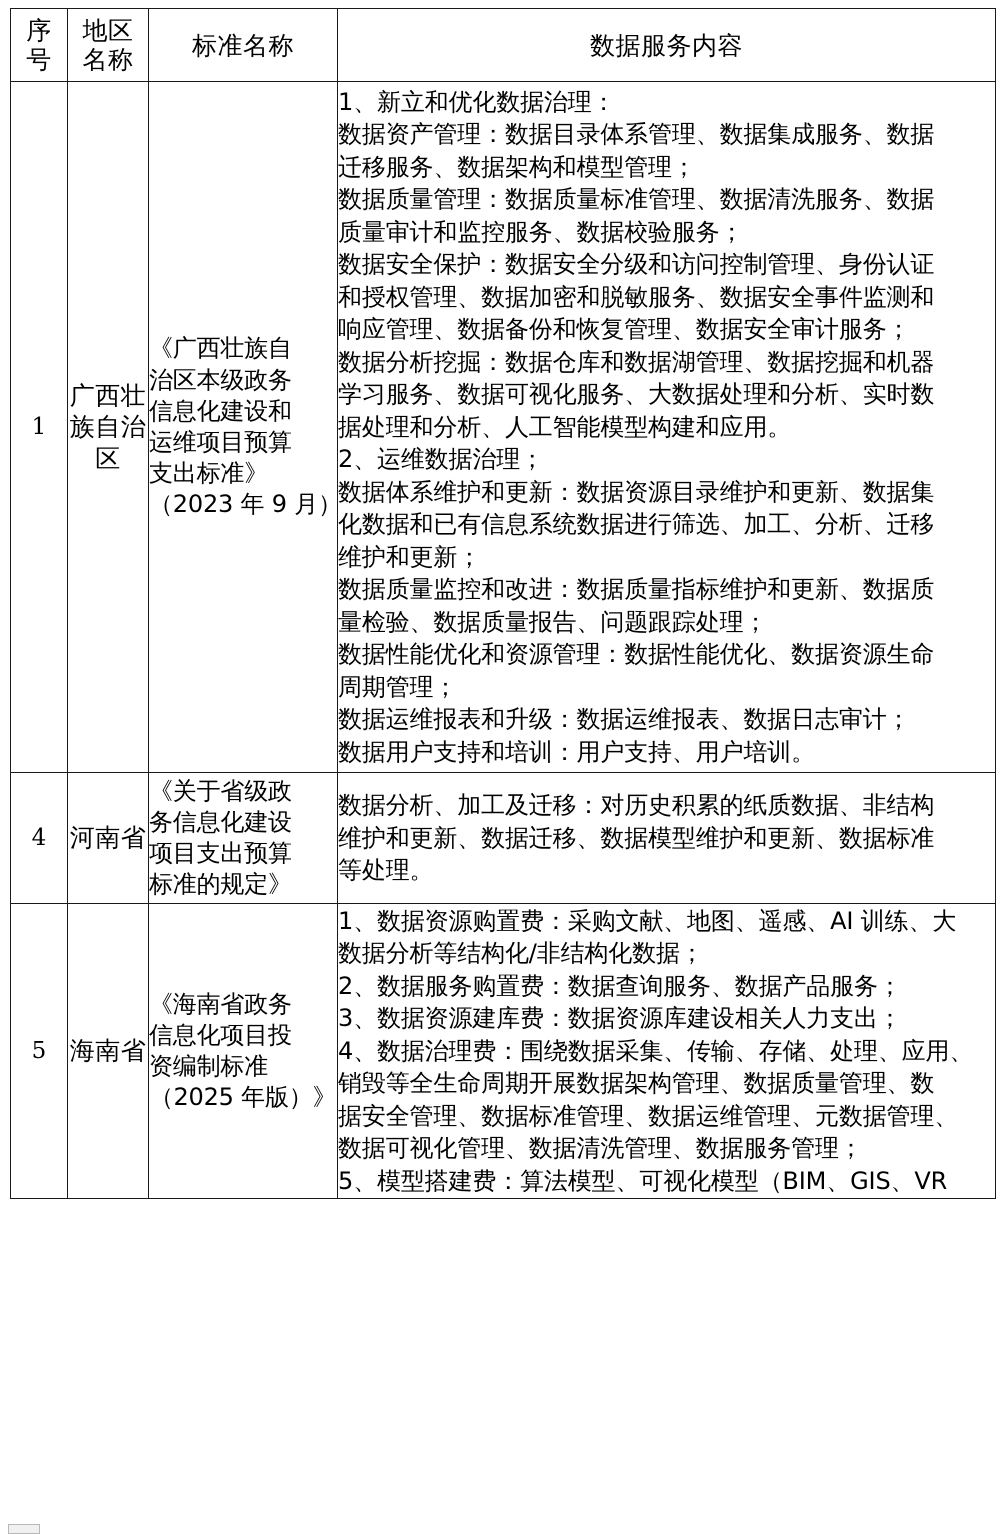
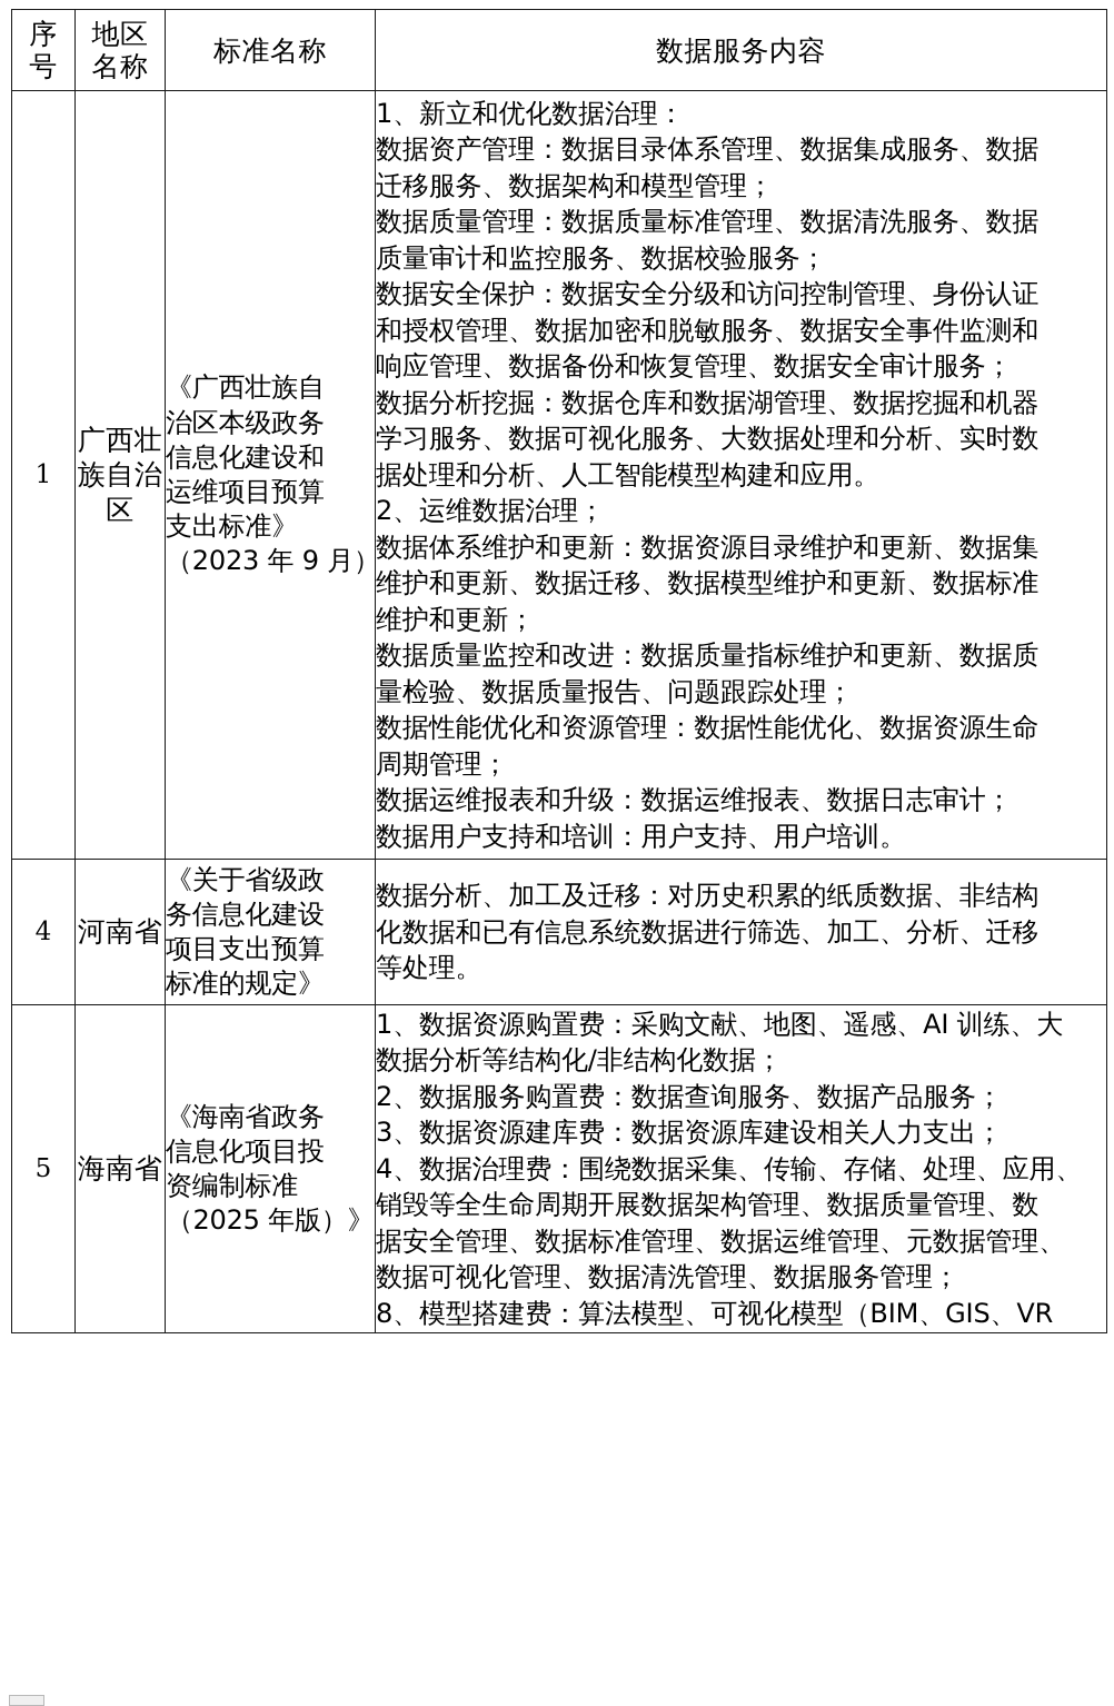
  序 号	地区 名称	标准名称	数据服务内容
- 1	广西壮族自治区	《广西壮族自 治区本级政务 信息化建设和 运维项目预算 支出标准》 （2023 年 9 月）	1、新立和优化数据治理： 数据资产管理：数据目录体系管理、数据集成服务、数据 迁移服务、数据架构和模型管理； 数据质量管理：数据质量标准管理、数据清洗服务、数据 质量审计和监控服务、数据校验服务； 数据安全保护：数据安全分级和访问控制管理、身份认证 和授权管理、数据加密和脱敏服务、数据安全事件监测和 响应管理、数据备份和恢复管理、数据安全审计服务； 数据分析挖掘：数据仓库和数据湖管理、数据挖掘和机器 学习服务、数据可视化服务、大数据处理和分析、实时数 据处理和分析、人工智能模型构建和应用。 2、运维数据治理； 数据体系维护和更新：数据资源目录维护和更新、数据集 化数据和已有信息系统数据进行筛选、加工、分析、迁移 维护和更新； 数据质量监控和改进：数据质量指标维护和更新、数据质 量检验、数据质量报告、问题跟踪处理； 数据性能优化和资源管理：数据性能优化、数据资源生命 周期管理； 数据运维报表和升级：数据运维报表、数据日志审计； 数据用户支持和培训：用户支持、用户培训。
+ 1	广西壮族自治区	《广西壮族自 治区本级政务 信息化建设和 运维项目预算 支出标准》 （2023 年 9 月）	1、新立和优化数据治理： 数据资产管理：数据目录体系管理、数据集成服务、数据 迁移服务、数据架构和模型管理； 数据质量管理：数据质量标准管理、数据清洗服务、数据 质量审计和监控服务、数据校验服务； 数据安全保护：数据安全分级和访问控制管理、身份认证 和授权管理、数据加密和脱敏服务、数据安全事件监测和 响应管理、数据备份和恢复管理、数据安全审计服务； 数据分析挖掘：数据仓库和数据湖管理、数据挖掘和机器 学习服务、数据可视化服务、大数据处理和分析、实时数 据处理和分析、人工智能模型构建和应用。 2、运维数据治理； 数据体系维护和更新：数据资源目录维护和更新、数据集 维护和更新、数据迁移、数据模型维护和更新、数据标准 维护和更新； 数据质量监控和改进：数据质量指标维护和更新、数据质 量检验、数据质量报告、问题跟踪处理； 数据性能优化和资源管理：数据性能优化、数据资源生命 周期管理； 数据运维报表和升级：数据运维报表、数据日志审计； 数据用户支持和培训：用户支持、用户培训。
- 4	河南省	《关于省级政 务信息化建设 项目支出预算 标准的规定》	数据分析、加工及迁移：对历史积累的纸质数据、非结构 维护和更新、数据迁移、数据模型维护和更新、数据标准 等处理。
+ 4	河南省	《关于省级政 务信息化建设 项目支出预算 标准的规定》	数据分析、加工及迁移：对历史积累的纸质数据、非结构 化数据和已有信息系统数据进行筛选、加工、分析、迁移 等处理。
- 5	海南省	《海南省政务 信息化项目投 资编制标准 （2025 年版）》	1、数据资源购置费：采购文献、地图、遥感、AI 训练、大 数据分析等结构化/非结构化数据； 2、数据服务购置费：数据查询服务、数据产品服务； 3、数据资源建库费：数据资源库建设相关人力支出； 4、数据治理费：围绕数据采集、传输、存储、处理、应用、 销毁等全生命周期开展数据架构管理、数据质量管理、数 据安全管理、数据标准管理、数据运维管理、元数据管理、 数据可视化管理、数据清洗管理、数据服务管理； 5、模型搭建费：算法模型、可视化模型（BIM、GIS、VR
+ 5	海南省	《海南省政务 信息化项目投 资编制标准 （2025 年版）》	1、数据资源购置费：采购文献、地图、遥感、AI 训练、大 数据分析等结构化/非结构化数据； 2、数据服务购置费：数据查询服务、数据产品服务； 3、数据资源建库费：数据资源库建设相关人力支出； 4、数据治理费：围绕数据采集、传输、存储、处理、应用、 销毁等全生命周期开展数据架构管理、数据质量管理、数 据安全管理、数据标准管理、数据运维管理、元数据管理、 数据可视化管理、数据清洗管理、数据服务管理； 8、模型搭建费：算法模型、可视化模型（BIM、GIS、VR
